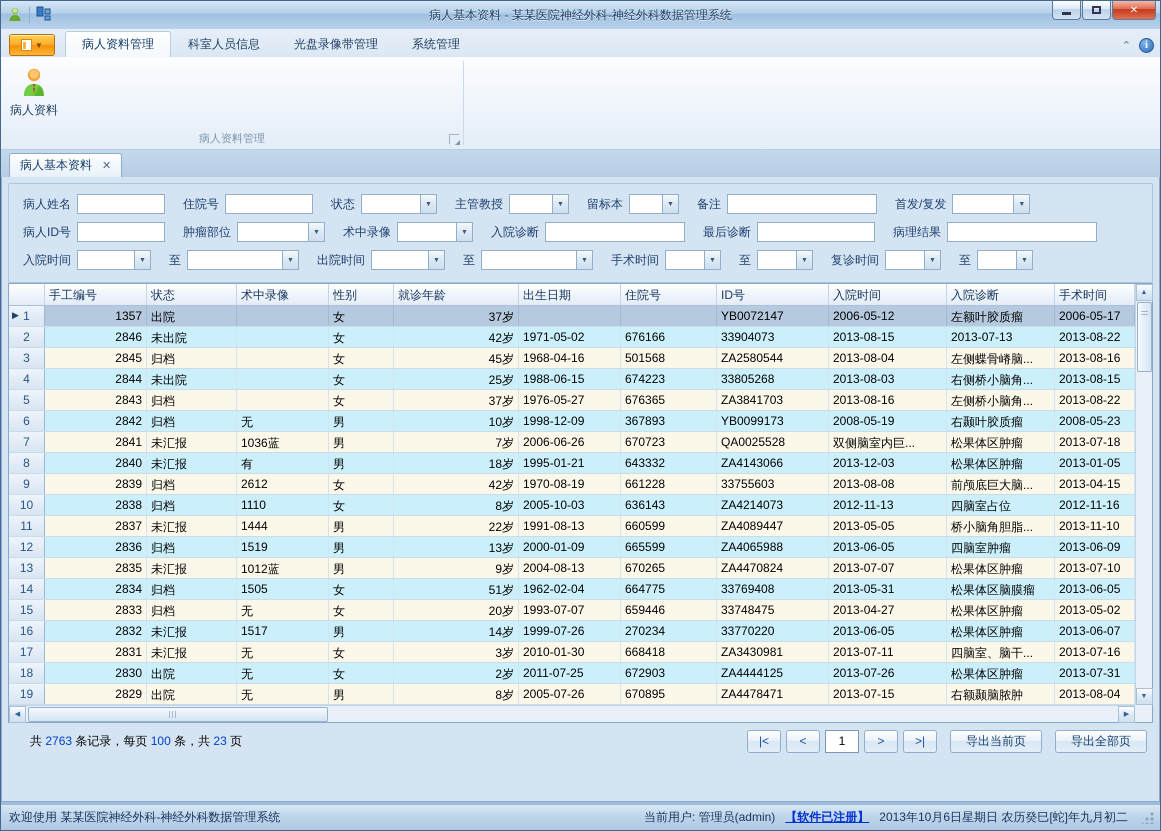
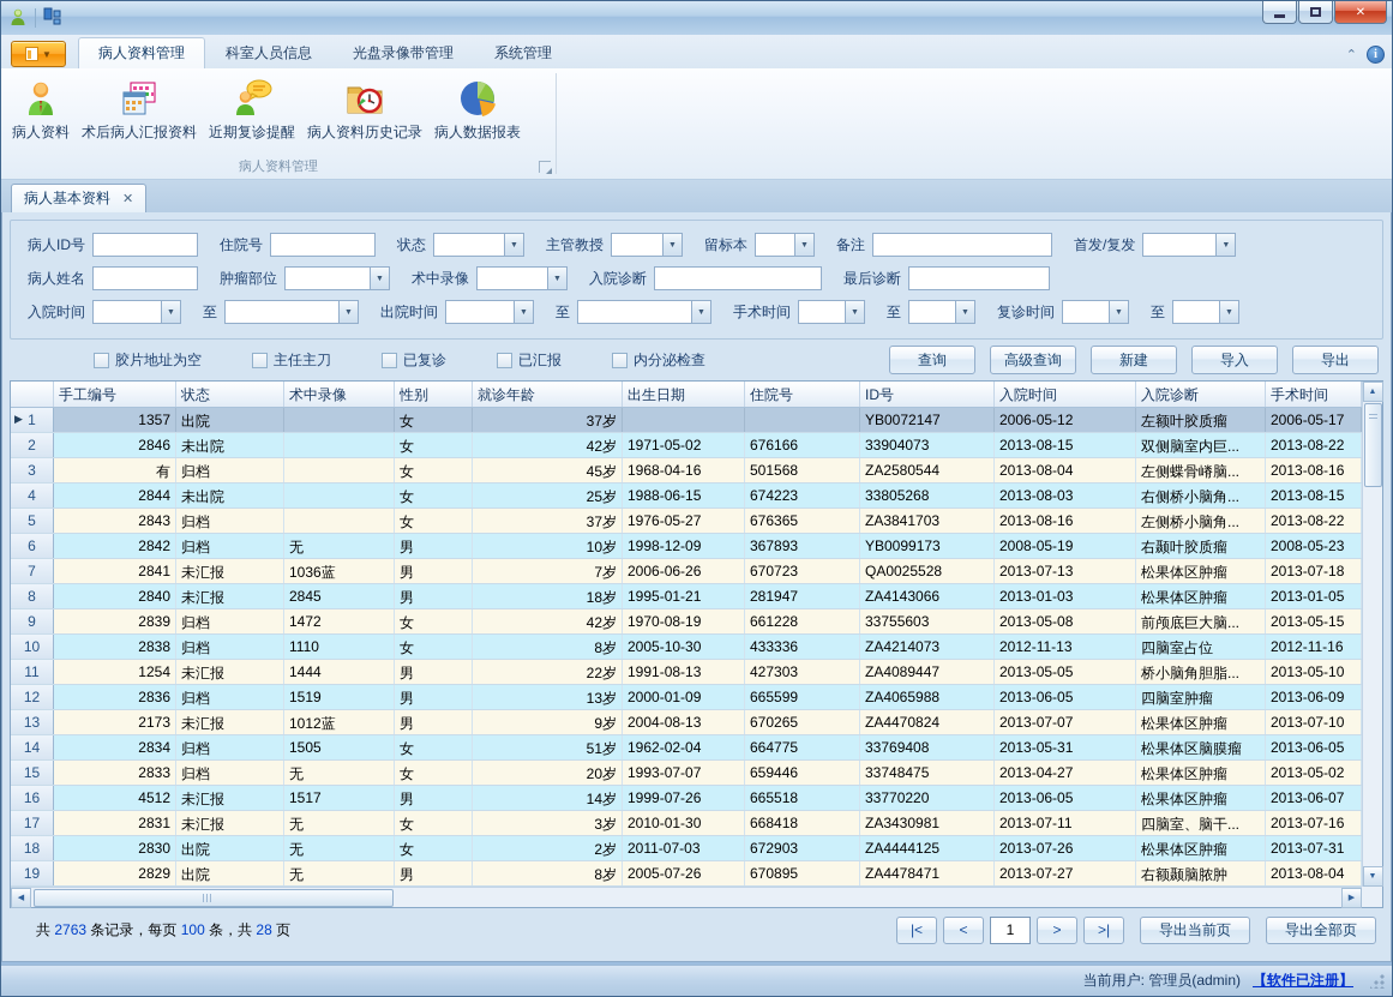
- 病人基本资料 - 某某医院神经外科-神经外科数据管理系统
  ✕
  ▼
  病人资料管理
  科室人员信息
  光盘录像带管理
  系统管理
  ⌃
  i
  病人资料
+ 术后病人汇报资料
+ 近期复诊提醒
+ 病人资料历史记录
+ 病人数据报表
  病人资料管理
  病人基本资料
  ✕
- 病人姓名
+ 病人ID号
  住院号
  状态
  主管教授
  留标本
  备注
  首发/复发
- 病人ID号
+ 病人姓名
  肿瘤部位
  术中录像
  入院诊断
  最后诊断
- 病理结果
  入院时间
  至
  出院时间
  至
  手术时间
  至
  复诊时间
  至
+ 胶片地址为空
+ 主任主刀
+ 已复诊
+ 已汇报
+ 内分泌检查
+ 查询
+ 高级查询
+ 新建
+ 导入
+ 导出
  手工编号
  状态
  术中录像
  性别
  就诊年龄
  出生日期
  住院号
  ID号
  入院时间
  入院诊断
  手术时间
  ▶
  1
  1357
  出院
  女
  37岁
  YB0072147
  2006-05-12
  左额叶胶质瘤
  2006-05-17
  2
  2846
  未出院
  女
  42岁
  1971-05-02
  676166
  33904073
  2013-08-15
- 2013-07-13
+ 双侧脑室内巨...
  2013-08-22
  3
- 2845
+ 有
  归档
  女
  45岁
  1968-04-16
  501568
  ZA2580544
  2013-08-04
  左侧蝶骨嵴脑...
  2013-08-16
  4
  2844
  未出院
  女
  25岁
  1988-06-15
  674223
  33805268
  2013-08-03
  右侧桥小脑角...
  2013-08-15
  5
  2843
  归档
  女
  37岁
  1976-05-27
  676365
  ZA3841703
  2013-08-16
  左侧桥小脑角...
  2013-08-22
  6
  2842
  归档
  无
  男
  10岁
  1998-12-09
  367893
  YB0099173
  2008-05-19
  右颞叶胶质瘤
  2008-05-23
  7
  2841
  未汇报
  1036蓝
  男
  7岁
  2006-06-26
  670723
  QA0025528
- 双侧脑室内巨...
+ 2013-07-13
  松果体区肿瘤
  2013-07-18
  8
  2840
  未汇报
- 有
+ 2845
  男
  18岁
  1995-01-21
- 643332
+ 281947
  ZA4143066
- 2013-12-03
+ 2013-01-03
  松果体区肿瘤
  2013-01-05
  9
  2839
  归档
- 2612
+ 1472
  女
  42岁
  1970-08-19
  661228
  33755603
- 2013-08-08
+ 2013-05-08
  前颅底巨大脑...
- 2013-04-15
+ 2013-05-15
  10
  2838
  归档
  1110
  女
  8岁
- 2005-10-03
+ 2005-10-30
- 636143
+ 433336
  ZA4214073
  2012-11-13
  四脑室占位
  2012-11-16
  11
- 2837
+ 1254
  未汇报
  1444
  男
  22岁
  1991-08-13
- 660599
+ 427303
  ZA4089447
  2013-05-05
  桥小脑角胆脂...
- 2013-11-10
+ 2013-05-10
  12
  2836
  归档
  1519
  男
  13岁
  2000-01-09
  665599
  ZA4065988
  2013-06-05
  四脑室肿瘤
  2013-06-09
  13
- 2835
+ 2173
  未汇报
  1012蓝
  男
  9岁
  2004-08-13
  670265
  ZA4470824
  2013-07-07
  松果体区肿瘤
  2013-07-10
  14
  2834
  归档
  1505
  女
  51岁
  1962-02-04
  664775
  33769408
  2013-05-31
  松果体区脑膜瘤
  2013-06-05
  15
  2833
  归档
  无
  女
  20岁
  1993-07-07
  659446
  33748475
  2013-04-27
  松果体区肿瘤
  2013-05-02
  16
- 2832
+ 4512
  未汇报
  1517
  男
  14岁
  1999-07-26
- 270234
+ 665518
  33770220
  2013-06-05
  松果体区肿瘤
  2013-06-07
  17
  2831
  未汇报
  无
  女
  3岁
  2010-01-30
  668418
  ZA3430981
  2013-07-11
  四脑室、脑干...
  2013-07-16
  18
  2830
  出院
  无
  女
  2岁
- 2011-07-25
+ 2011-07-03
  672903
  ZA4444125
  2013-07-26
  松果体区肿瘤
  2013-07-31
  19
  2829
  出院
  无
  男
  8岁
  2005-07-26
  670895
  ZA4478471
- 2013-07-15
+ 2013-07-27
  右额颞脑脓肿
  2013-08-04
- 共 2763 条记录，每页 100 条，共 23 页
+ 共 2763 条记录，每页 100 条，共 28 页
  |<
  <
  1
  >
  >|
  导出当前页
  导出全部页
- 欢迎使用 某某医院神经外科-神经外科数据管理系统
  当前用户: 管理员(admin)
  【软件已注册】
- 2013年10月6日星期日 农历癸巳[蛇]年九月初二
